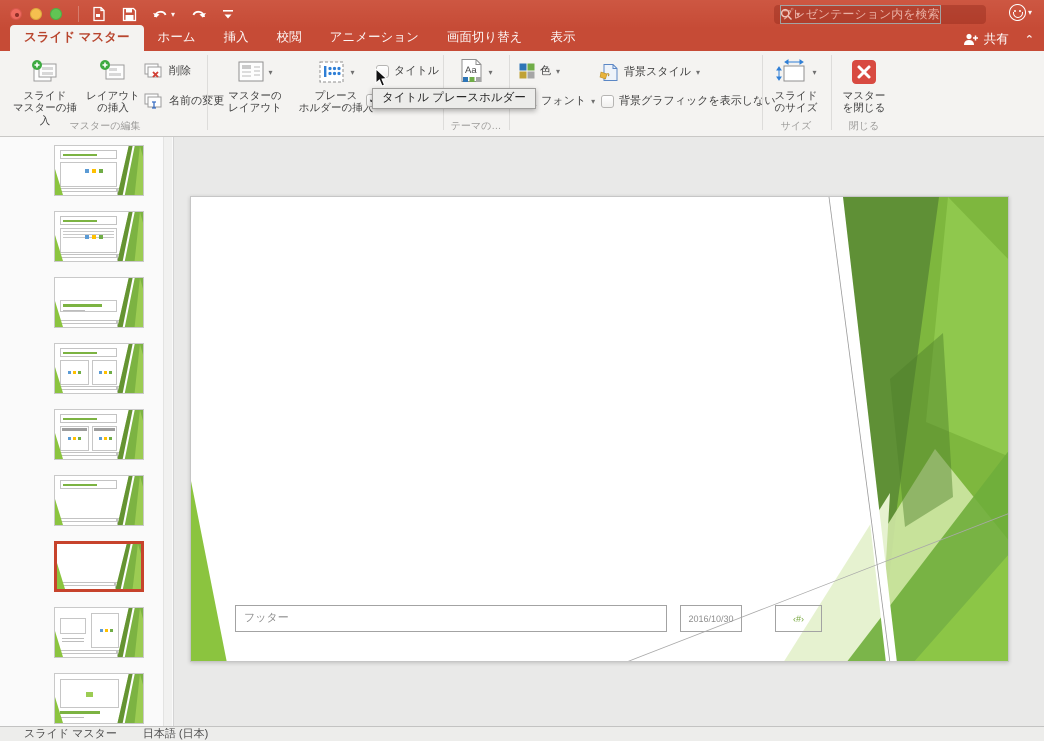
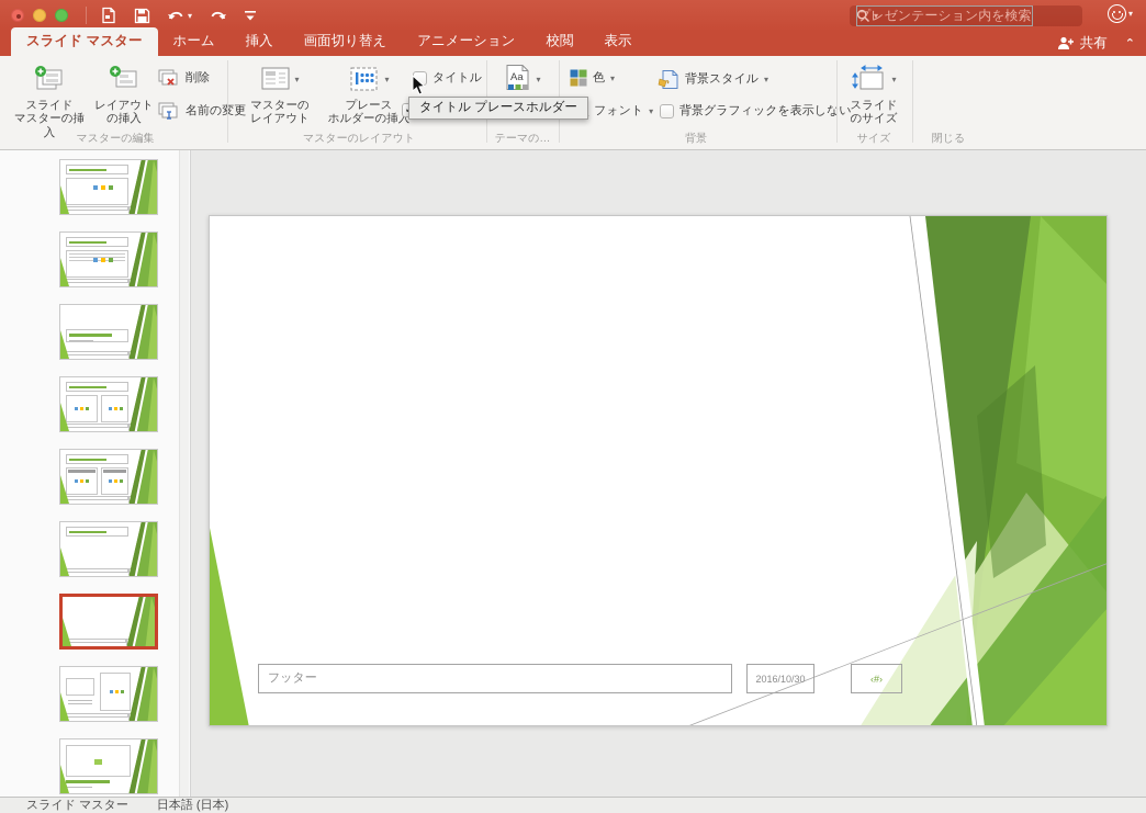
  ▾
  ▾
  プレゼンテーション内を検索
  ▾
  スライド マスター
  ホーム
  挿入
- 校閲
+ 画面切り替え
  アニメーション
- 画面切り替え
+ 校閲
  表示
  共有
  ⌃
  スライド
  マスターの挿入
  レイアウト
  の挿入
  削除
  名前の更
  マスターの編集
  ▾
  マスターの
  レイアウト
  ▾
  プレース
  ホルダーの挿入
  タイトル
+ マスターのレイアウト
  タイトル プレースホルダー
  Aa
  ▾
  テーマの…
  色
  ▾
  フォント
  ▾
  背景スタイル
  ▾
  背景グラフィックを表示しない
+ 背景
  ▾
  スライド
  のサイズ
  サイズ
- マスター
- を閉じる
  閉じる
  フッター
  2016/10/30
  ‹#›
  スライド マスター
  日本語 (日本)
